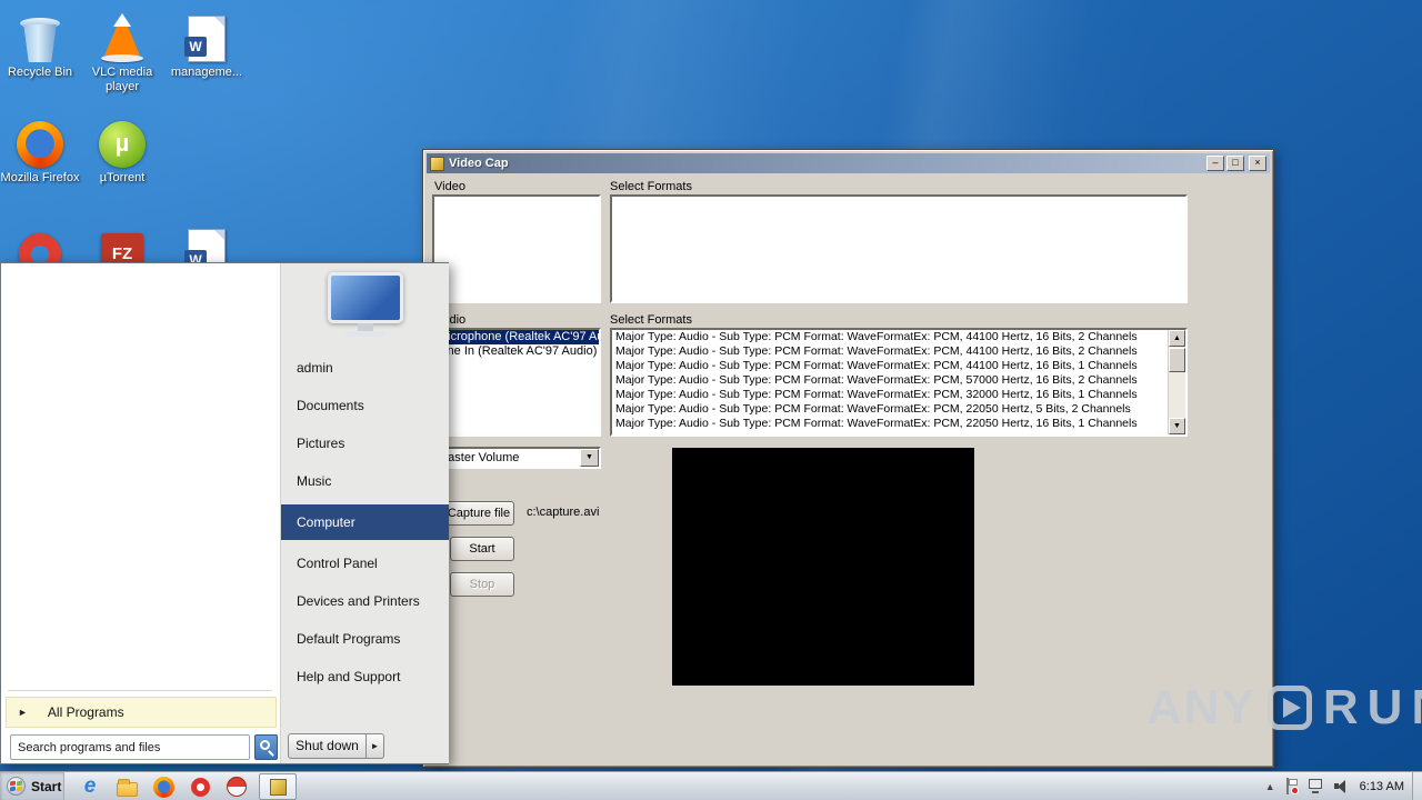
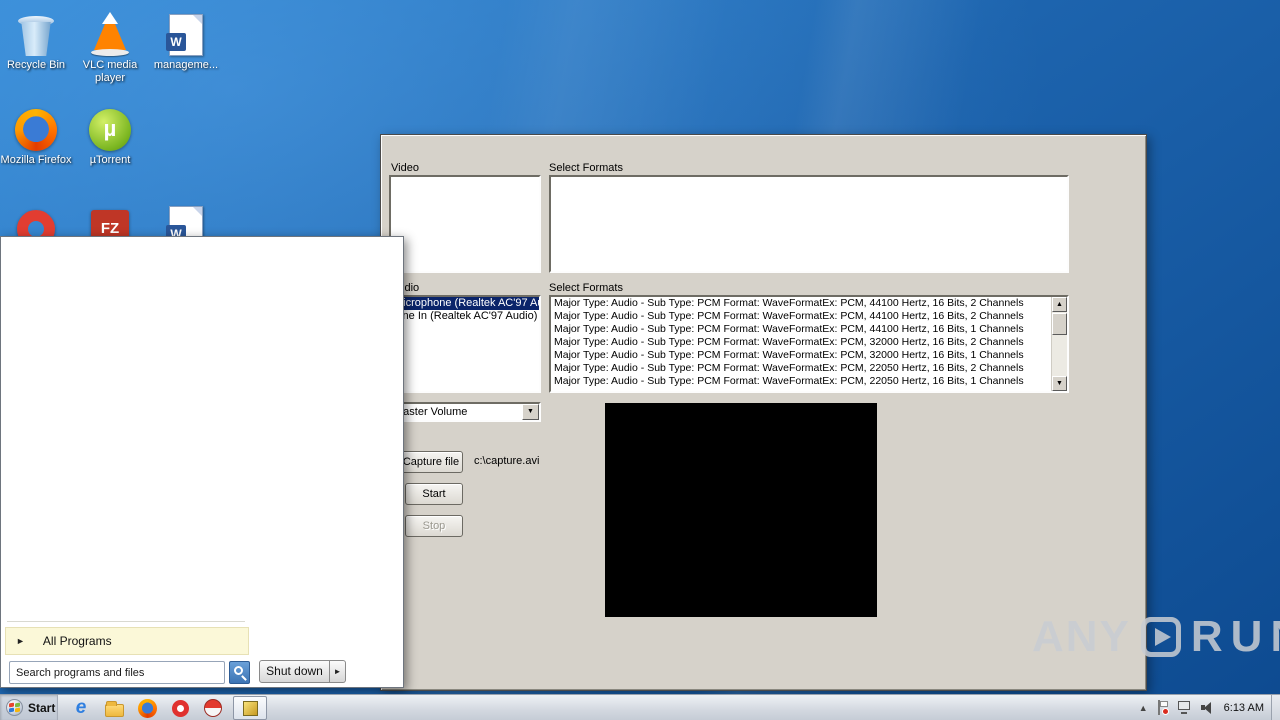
  Recycle Bin
  VLC media player
  W
  manageme...
  Mozilla Firefox
  µ
  µTorrent
  FZ
  W
- Video Cap
- –
- □
- ×
  Video
  Select Formats
  icrophone (Realtek AC'97 A
  ne In (Realtek AC'97 Audio)
  Select Formats
  Major Type: Audio - Sub Type: PCM Format: WaveFormatEx: PCM, 44100 Hertz, 16 Bits, 2 Channels
  Major Type: Audio - Sub Type: PCM Format: WaveFormatEx: PCM, 44100 Hertz, 16 Bits, 2 Channels
  Major Type: Audio - Sub Type: PCM Format: WaveFormatEx: PCM, 44100 Hertz, 16 Bits, 1 Channels
- Major Type: Audio - Sub Type: PCM Format: WaveFormatEx: PCM, 57000 Hertz, 16 Bits, 2 Channels
+ Major Type: Audio - Sub Type: PCM Format: WaveFormatEx: PCM, 32000 Hertz, 16 Bits, 2 Channels
  Major Type: Audio - Sub Type: PCM Format: WaveFormatEx: PCM, 32000 Hertz, 16 Bits, 1 Channels
- Major Type: Audio - Sub Type: PCM Format: WaveFormatEx: PCM, 22050 Hertz, 5 Bits, 2 Channels
+ Major Type: Audio - Sub Type: PCM Format: WaveFormatEx: PCM, 22050 Hertz, 16 Bits, 2 Channels
  Major Type: Audio - Sub Type: PCM Format: WaveFormatEx: PCM, 22050 Hertz, 16 Bits, 1 Channels
  aster Volume
  Capture file
  c:\capture.avi
  Start
  Stop
- admin
- Documents
- Pictures
- Music
- Computer
- Control Panel
- Devices and Printers
- Default Programs
- Help and Support
  ►
  All Programs
  Search programs and files
  Shut down
  ►
  Start
  e
  ▲
  6:13 AM
